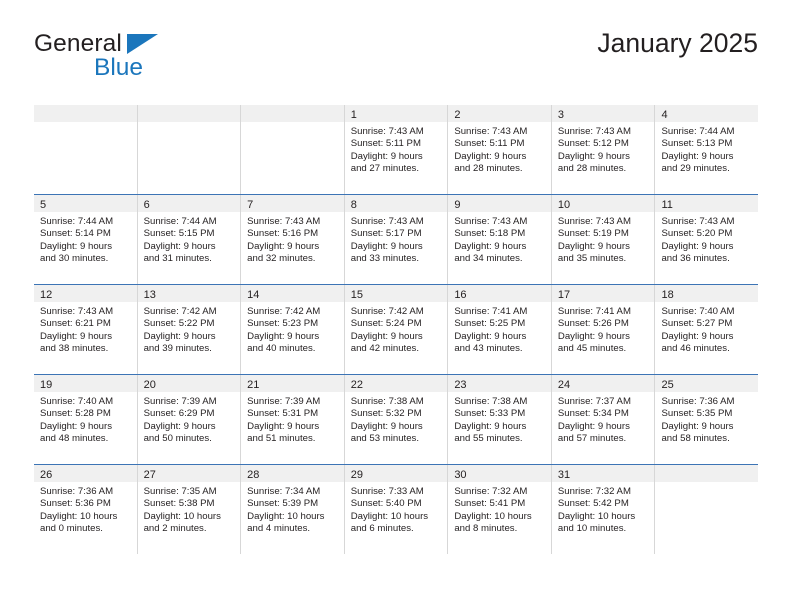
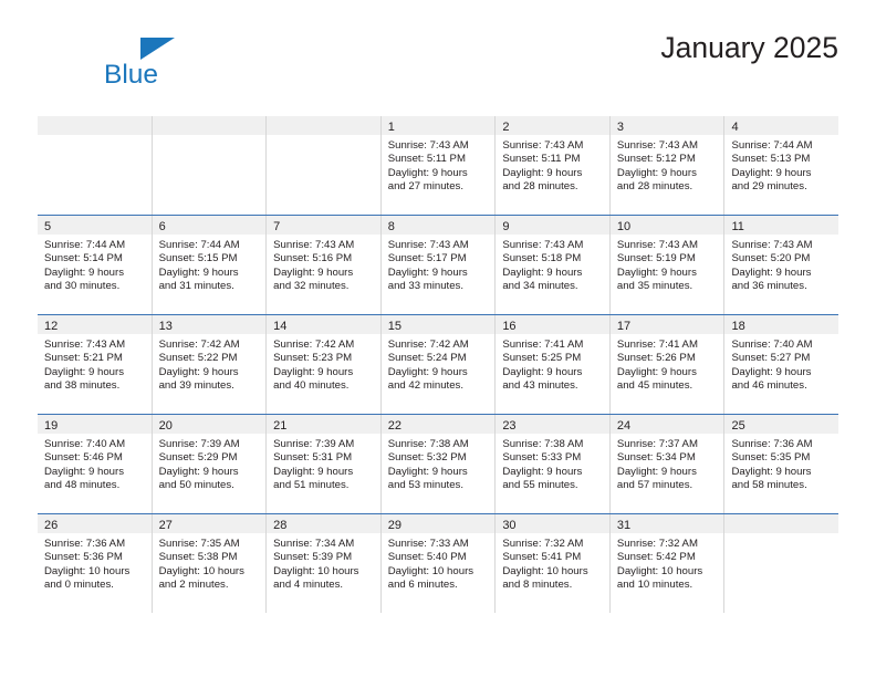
- General
  Blue
  January 2025
  1
  Sunrise: 7:43 AM
  Sunset: 5:11 PM
  Daylight: 9 hours
  and 27 minutes.
  2
  Sunrise: 7:43 AM
  Sunset: 5:11 PM
  Daylight: 9 hours
  and 28 minutes.
  3
  Sunrise: 7:43 AM
  Sunset: 5:12 PM
  Daylight: 9 hours
  and 28 minutes.
  4
  Sunrise: 7:44 AM
  Sunset: 5:13 PM
  Daylight: 9 hours
  and 29 minutes.
  5
  Sunrise: 7:44 AM
  Sunset: 5:14 PM
  Daylight: 9 hours
  and 30 minutes.
  6
  Sunrise: 7:44 AM
  Sunset: 5:15 PM
  Daylight: 9 hours
  and 31 minutes.
  7
  Sunrise: 7:43 AM
  Sunset: 5:16 PM
  Daylight: 9 hours
  and 32 minutes.
  8
  Sunrise: 7:43 AM
  Sunset: 5:17 PM
  Daylight: 9 hours
  and 33 minutes.
  9
  Sunrise: 7:43 AM
  Sunset: 5:18 PM
  Daylight: 9 hours
  and 34 minutes.
  10
  Sunrise: 7:43 AM
  Sunset: 5:19 PM
  Daylight: 9 hours
  and 35 minutes.
  11
  Sunrise: 7:43 AM
  Sunset: 5:20 PM
  Daylight: 9 hours
  and 36 minutes.
  12
  Sunrise: 7:43 AM
- Sunset: 6:21 PM
+ Sunset: 5:21 PM
  Daylight: 9 hours
  and 38 minutes.
  13
  Sunrise: 7:42 AM
  Sunset: 5:22 PM
  Daylight: 9 hours
  and 39 minutes.
  14
  Sunrise: 7:42 AM
  Sunset: 5:23 PM
  Daylight: 9 hours
  and 40 minutes.
  15
  Sunrise: 7:42 AM
  Sunset: 5:24 PM
  Daylight: 9 hours
  and 42 minutes.
  16
  Sunrise: 7:41 AM
  Sunset: 5:25 PM
  Daylight: 9 hours
  and 43 minutes.
  17
  Sunrise: 7:41 AM
  Sunset: 5:26 PM
  Daylight: 9 hours
  and 45 minutes.
  18
  Sunrise: 7:40 AM
  Sunset: 5:27 PM
  Daylight: 9 hours
  and 46 minutes.
  19
  Sunrise: 7:40 AM
- Sunset: 5:28 PM
+ Sunset: 5:46 PM
  Daylight: 9 hours
  and 48 minutes.
  20
  Sunrise: 7:39 AM
- Sunset: 6:29 PM
+ Sunset: 5:29 PM
  Daylight: 9 hours
  and 50 minutes.
  21
  Sunrise: 7:39 AM
  Sunset: 5:31 PM
  Daylight: 9 hours
  and 51 minutes.
  22
  Sunrise: 7:38 AM
  Sunset: 5:32 PM
  Daylight: 9 hours
  and 53 minutes.
  23
  Sunrise: 7:38 AM
  Sunset: 5:33 PM
  Daylight: 9 hours
  and 55 minutes.
  24
  Sunrise: 7:37 AM
  Sunset: 5:34 PM
  Daylight: 9 hours
  and 57 minutes.
  25
  Sunrise: 7:36 AM
  Sunset: 5:35 PM
  Daylight: 9 hours
  and 58 minutes.
  26
  Sunrise: 7:36 AM
  Sunset: 5:36 PM
  Daylight: 10 hours
  and 0 minutes.
  27
  Sunrise: 7:35 AM
  Sunset: 5:38 PM
  Daylight: 10 hours
  and 2 minutes.
  28
  Sunrise: 7:34 AM
  Sunset: 5:39 PM
  Daylight: 10 hours
  and 4 minutes.
  29
  Sunrise: 7:33 AM
  Sunset: 5:40 PM
  Daylight: 10 hours
  and 6 minutes.
  30
  Sunrise: 7:32 AM
  Sunset: 5:41 PM
  Daylight: 10 hours
  and 8 minutes.
  31
  Sunrise: 7:32 AM
  Sunset: 5:42 PM
  Daylight: 10 hours
  and 10 minutes.
